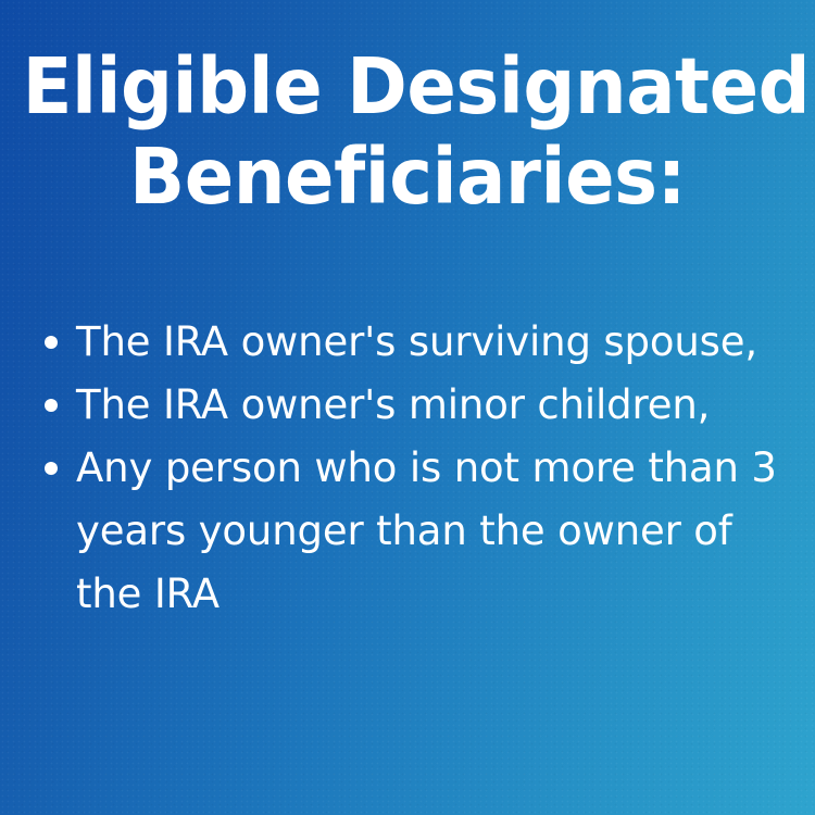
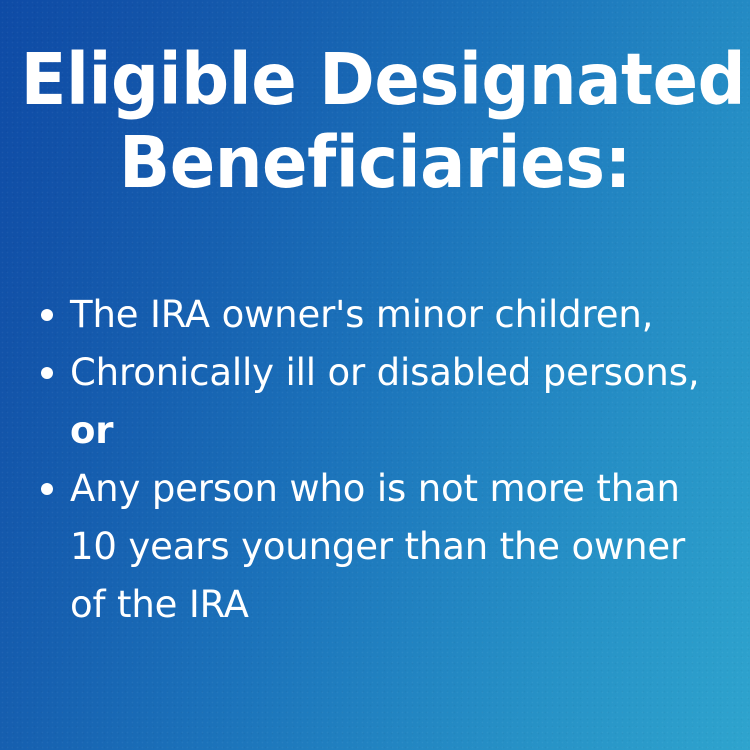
  Eligible Designated
  Beneficiaries:
- The IRA owner's surviving spouse,
  The IRA owner's minor children,
+ Chronically ill or disabled persons, or
- Any person who is not more than 3 years younger than the owner of the IRA
+ Any person who is not more than 10 years younger than the owner of the IRA
